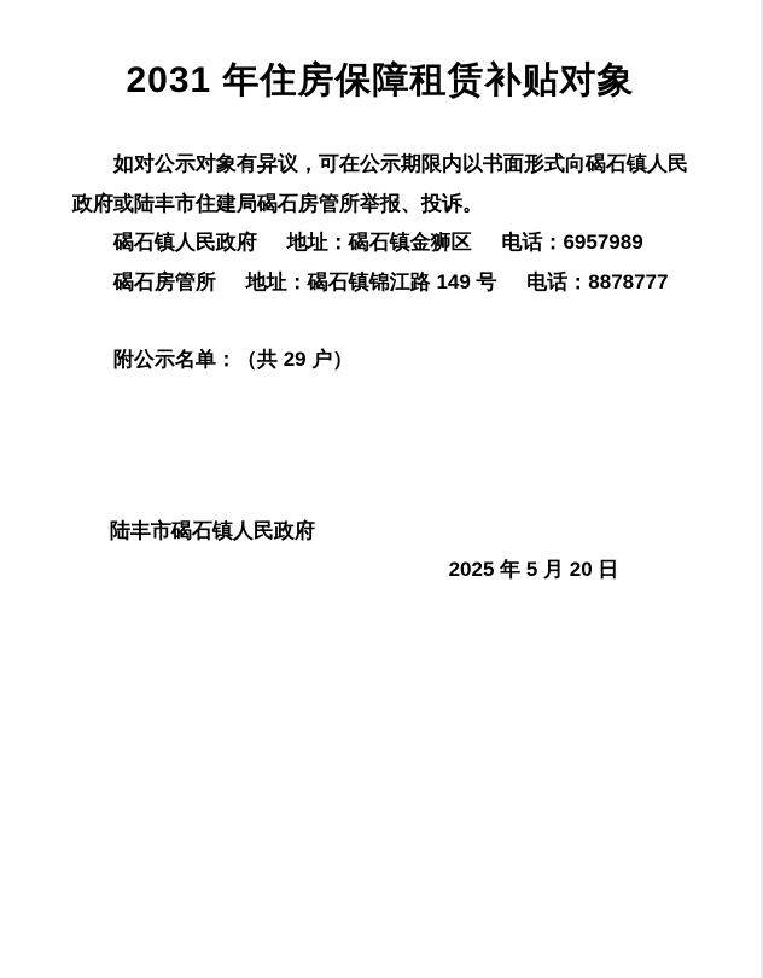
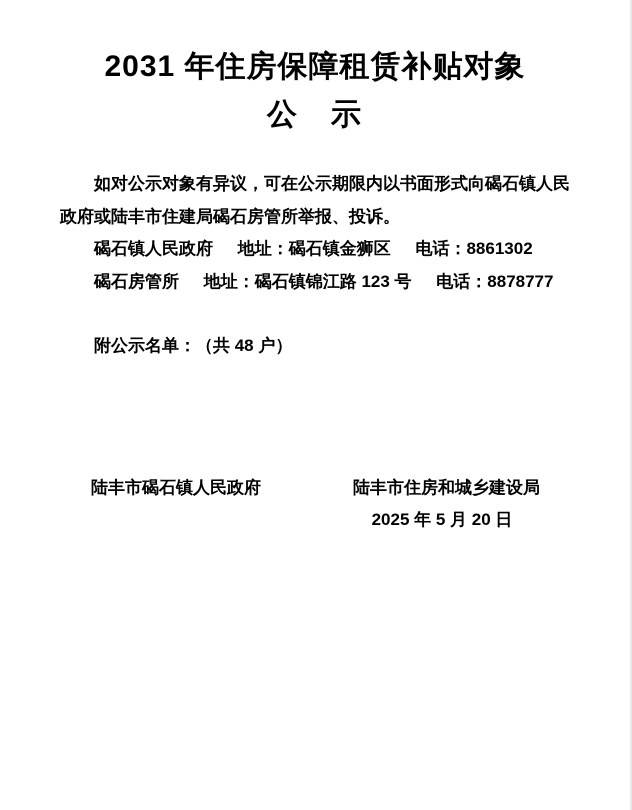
  2031 年住房保障租赁补贴对象
+ 公 示
  如对公示对象有异议，可在公示期限内以书面形式向碣石镇人民政府或陆丰市住建局碣石房管所举报、投诉。
- 碣石镇人民政府 地址：碣石镇金狮区 电话：6957989
+ 碣石镇人民政府 地址：碣石镇金狮区 电话：8861302
- 碣石房管所 地址：碣石镇锦江路 149 号 电话：8878777
+ 碣石房管所 地址：碣石镇锦江路 123 号 电话：8878777
- 附公示名单：（共 29 户）
+ 附公示名单：（共 48 户）
  陆丰市碣石镇人民政府
+ 陆丰市住房和城乡建设局
  2025 年 5 月 20 日
